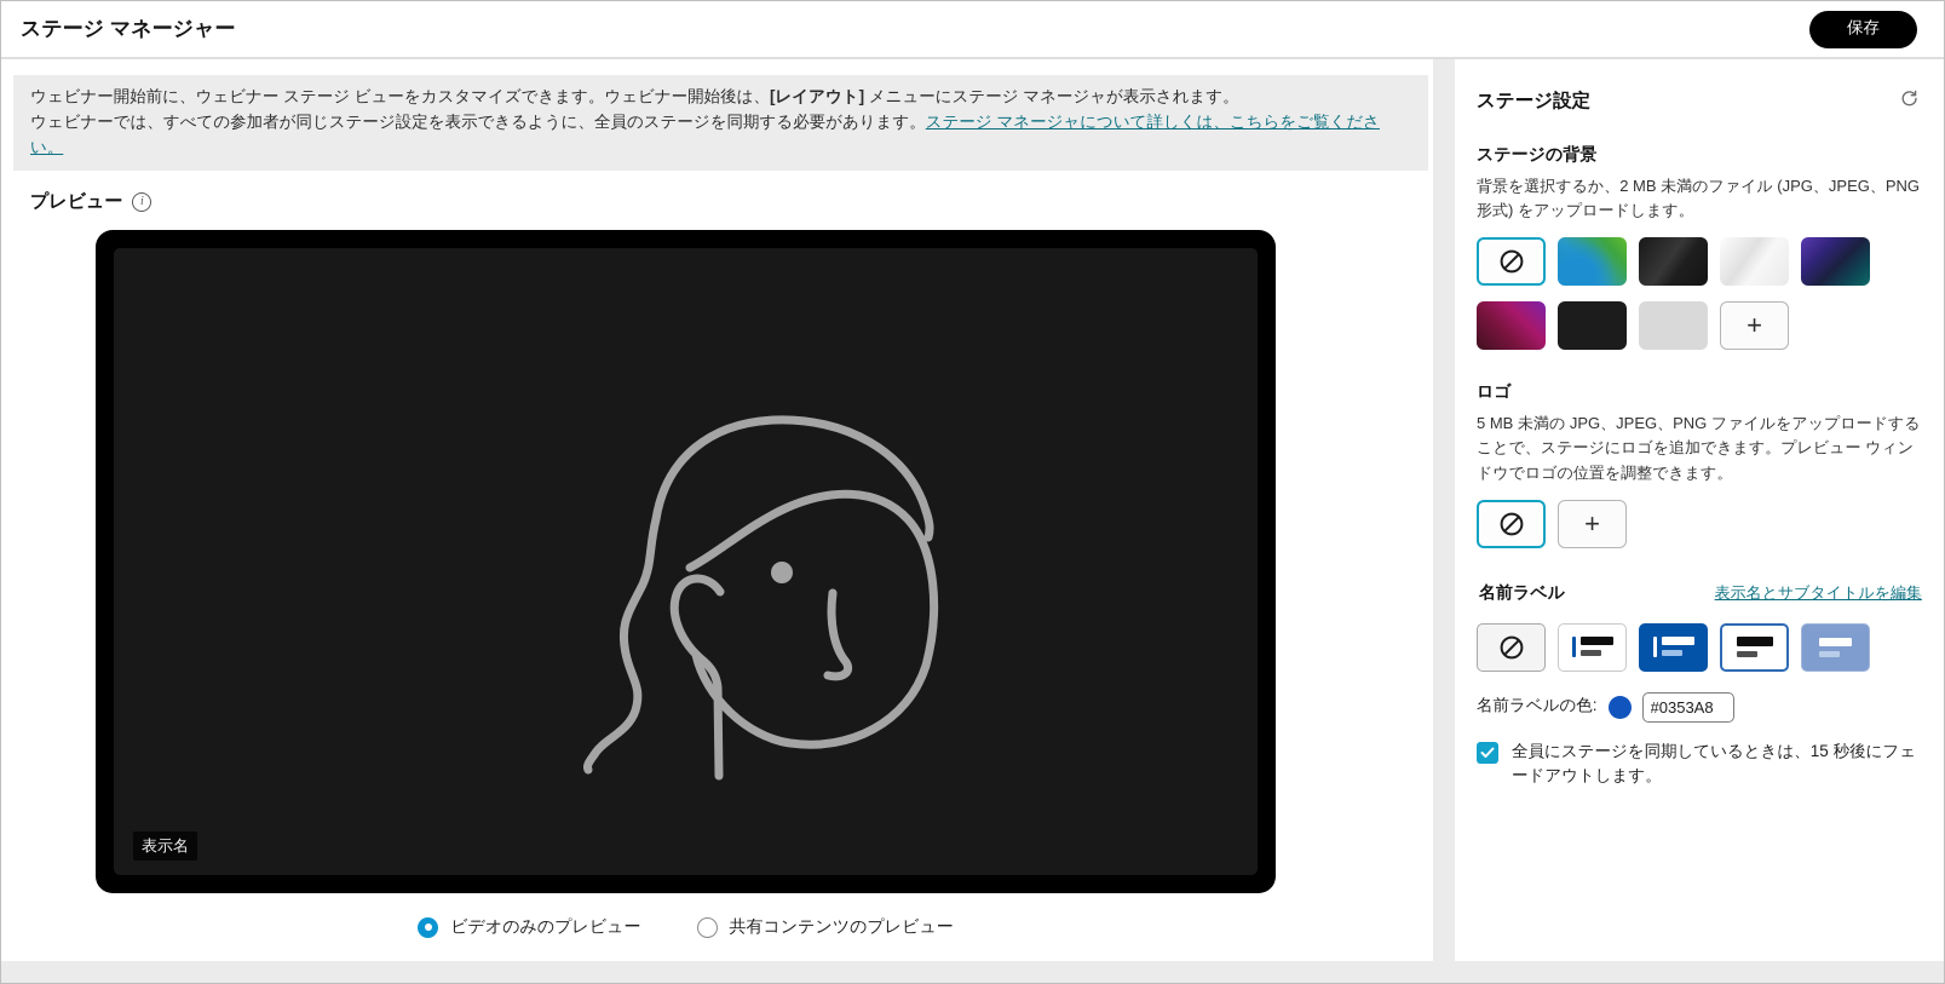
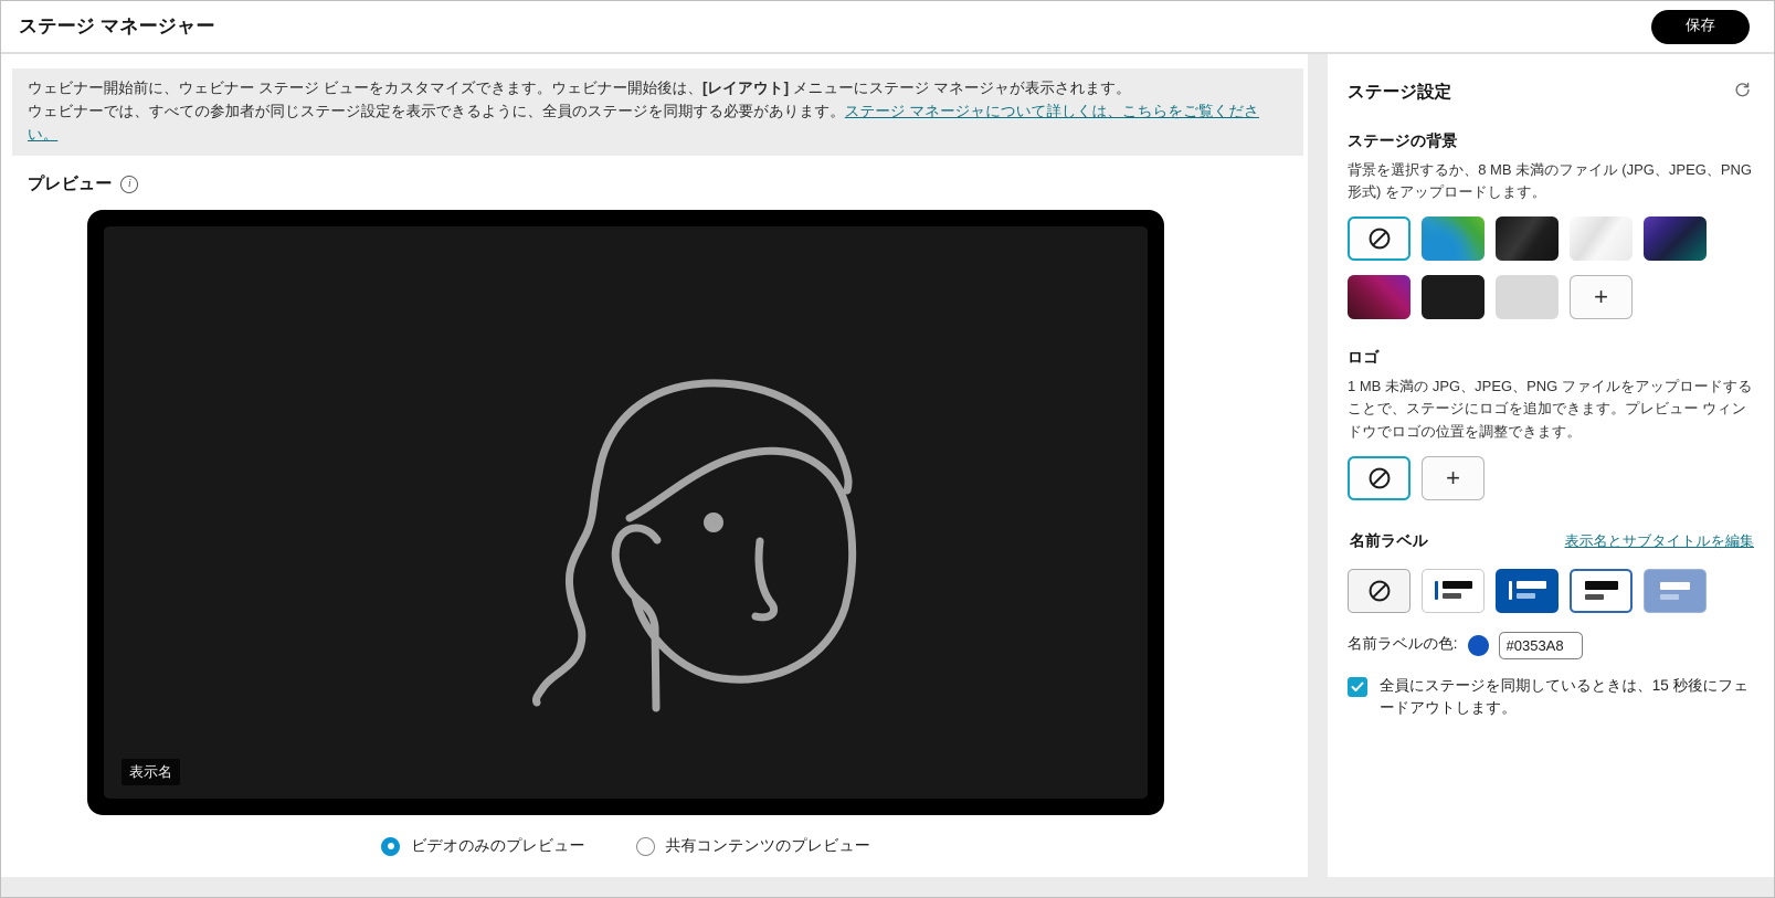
  ステージ マネージャー
  保存
  ウェビナー開始前に、ウェビナー ステージ ビューをカスタマイズできます。ウェビナー開始後は、[レイアウト] メニューにステージ マネージャが表示されます。
  ウェビナーでは、すべての参加者が同じステージ設定を表示できるように、全員のステージを同期する必要があります。ステージ マネージャについて詳しくは、こちらをご覧ください。
  プレビュー
  i
  表示名
  ビデオのみのプレビュー
  共有コンテンツのプレビュー
  ステージ設定
  ステージの背景
- 背景を選択するか、2 MB 未満のファイル (JPG、JPEG、PNG 形式) をアップロードします。
+ 背景を選択するか、8 MB 未満のファイル (JPG、JPEG、PNG 形式) をアップロードします。
  +
  ロゴ
- 5 MB 未満の JPG、JPEG、PNG ファイルをアップロードすることで、ステージにロゴを追加できます。プレビュー ウィンドウでロゴの位置を調整できます。
+ 1 MB 未満の JPG、JPEG、PNG ファイルをアップロードすることで、ステージにロゴを追加できます。プレビュー ウィンドウでロゴの位置を調整できます。
  +
  名前ラベル
  表示名とサブタイトルを編集
  名前ラベルの色:
  #0353A8
  全員にステージを同期しているときは、15 秒後にフェードアウトします。
